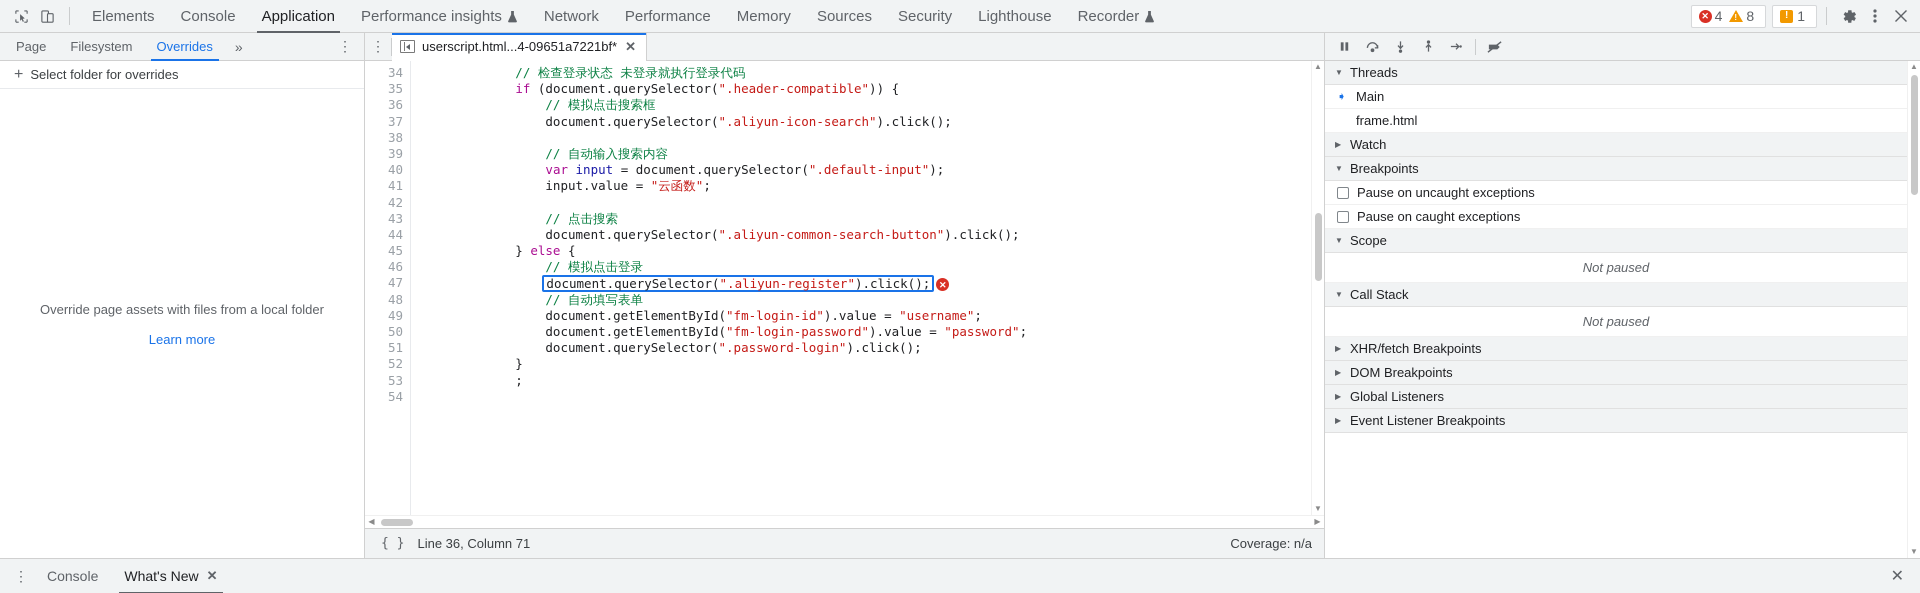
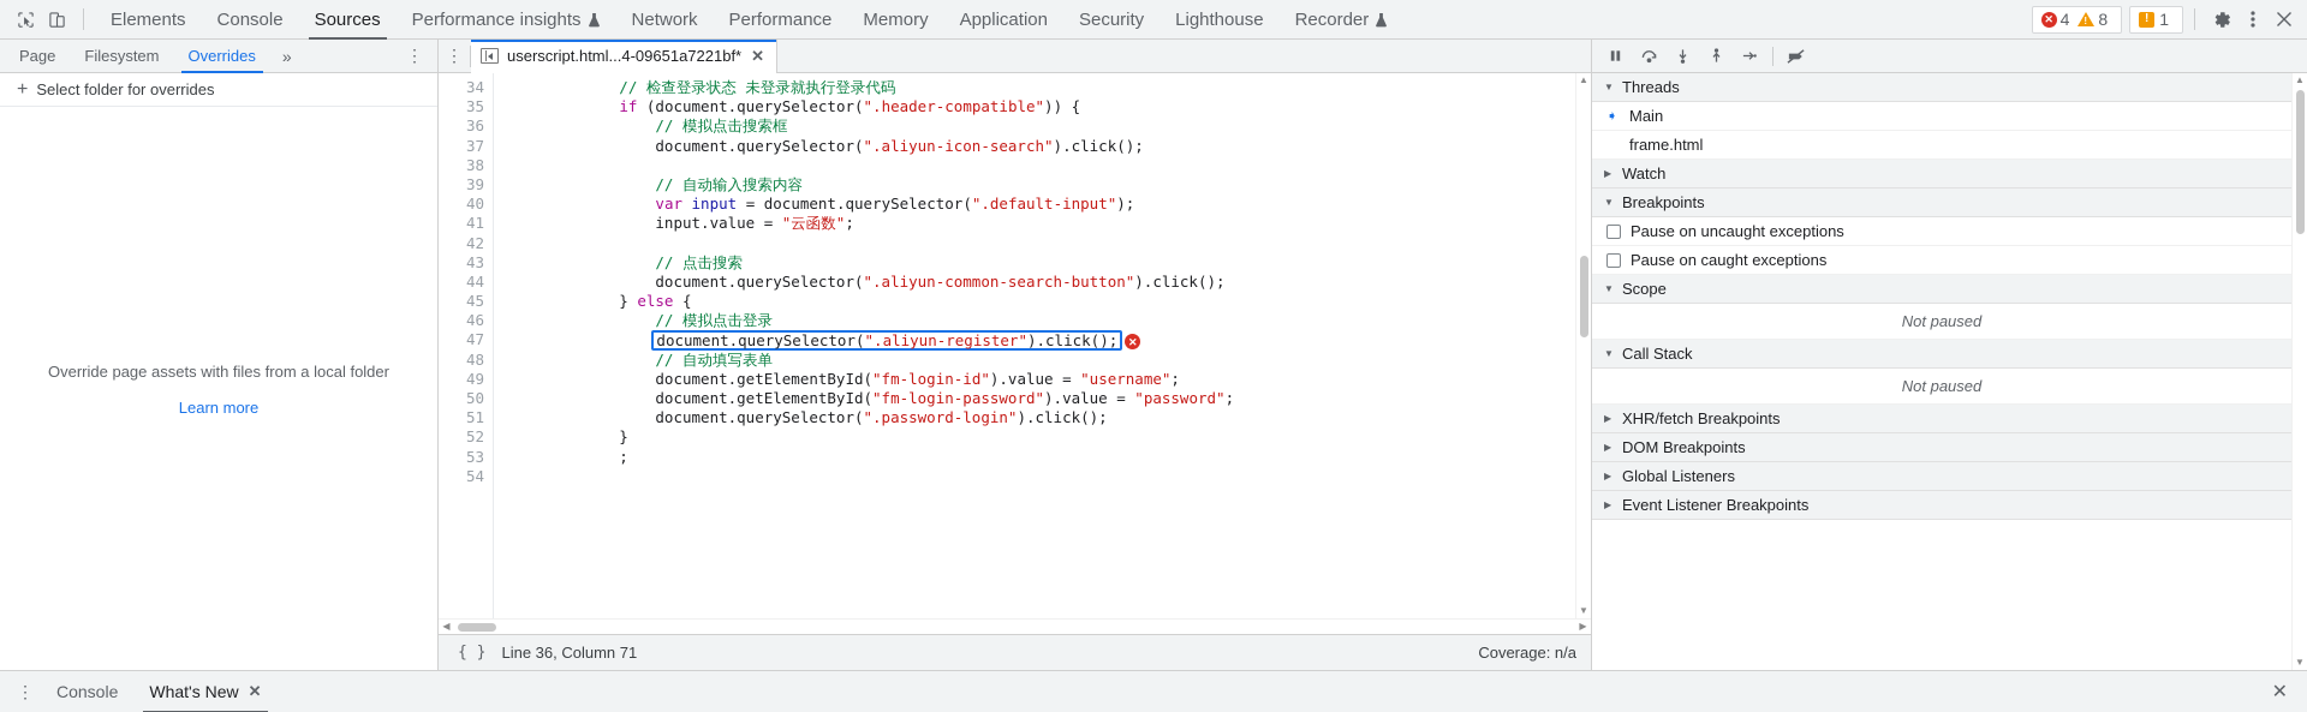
  Elements
  Console
- Application
+ Sources
  Performance insights
  Network
  Performance
  Memory
- Sources
+ Application
  Security
  Lighthouse
  Recorder
  ✕
  4
  8
  !
  1
  Page
  Filesystem
  Overrides
  »
  ⋮
  +
  Select folder for overrides
  Override page assets with files from a local folder
  Learn more
  ⋮
  userscript.html...4-09651a7221bf*
  ✕
  34
  35
  36
  37
  38
  39
  40
  41
  42
  43
  44
  45
  46
  47
  48
  49
  50
  51
  52
  53
  54
  // 检查登录状态 未登录就执行登录代码
  if (document.querySelector(".header-compatible")) {
  // 模拟点击搜索框
  document.querySelector(".aliyun-icon-search").click();
  // 自动输入搜索内容
  var input = document.querySelector(".default-input");
  input.value = "云函数";
  // 点击搜索
  document.querySelector(".aliyun-common-search-button").click();
  } else {
  // 模拟点击登录
  document.querySelector(".aliyun-register").click(); ✕
  // 自动填写表单
  document.getElementById("fm-login-id").value = "username";
  document.getElementById("fm-login-password").value = "password";
  document.querySelector(".password-login").click();
  }
  ;
  ▲
  ▼
  ◀
  ▶
  { }
  Line 36, Column 71
  Coverage: n/a
  ▼
  Threads
  ➧
  Main
  frame.html
  ▶
  Watch
  ▼
  Breakpoints
  Pause on uncaught exceptions
  Pause on caught exceptions
  ▼
  Scope
  Not paused
  ▼
  Call Stack
  Not paused
  ▶
  XHR/fetch Breakpoints
  ▶
  DOM Breakpoints
  ▶
  Global Listeners
  ▶
  Event Listener Breakpoints
  ▲
  ▼
  ⋮
  Console
  What's New
  ✕
  ✕
